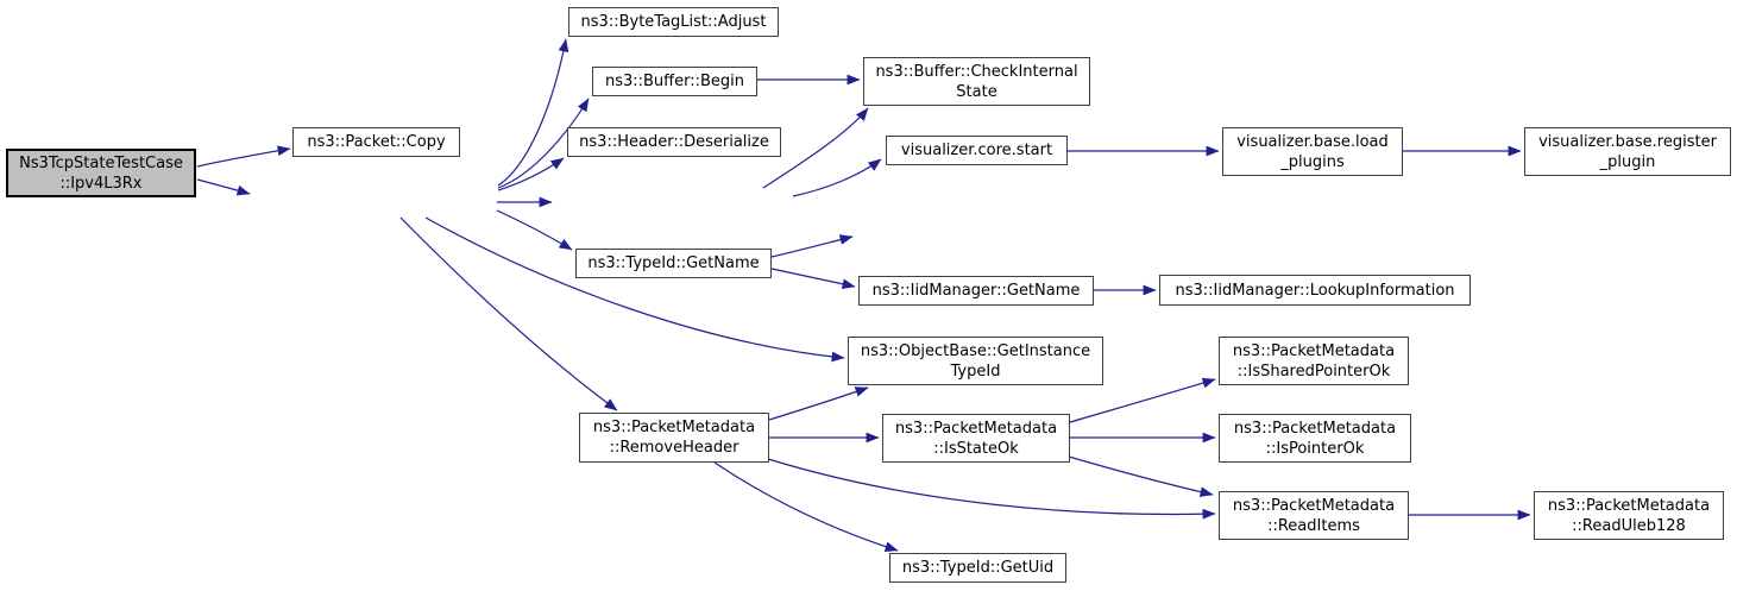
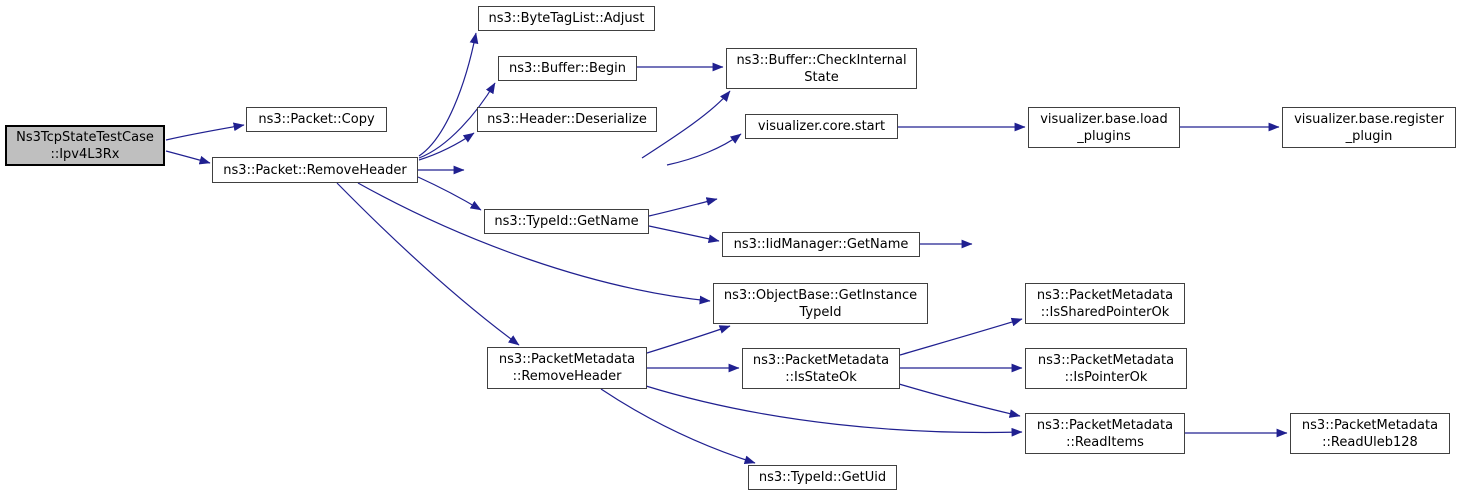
  Ns3TcpStateTestCase
  ::Ipv4L3Rx
  ns3::Packet::Copy
+ ns3::Packet::RemoveHeader
  ns3::ByteTagList::Adjust
  ns3::Buffer::Begin
  ns3::Buffer::CheckInternal
  State
  ns3::Header::Deserialize
  visualizer.core.start
  visualizer.base.load
  _plugins
  visualizer.base.register
  _plugin
  ns3::TypeId::GetName
  ns3::IidManager::GetName
- ns3::IidManager::LookupInformation
  ns3::ObjectBase::GetInstance
  TypeId
  ns3::PacketMetadata
  ::IsSharedPointerOk
  ns3::PacketMetadata
  ::RemoveHeader
  ns3::PacketMetadata
  ::IsStateOk
  ns3::PacketMetadata
  ::IsPointerOk
  ns3::PacketMetadata
  ::ReadItems
  ns3::PacketMetadata
  ::ReadUleb128
  ns3::TypeId::GetUid
